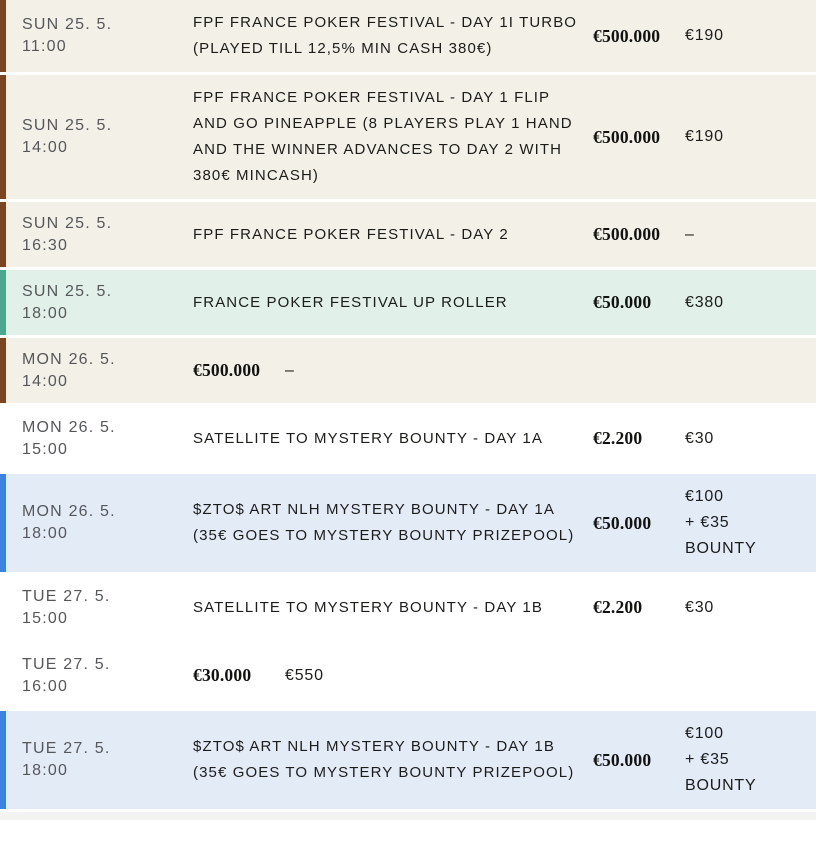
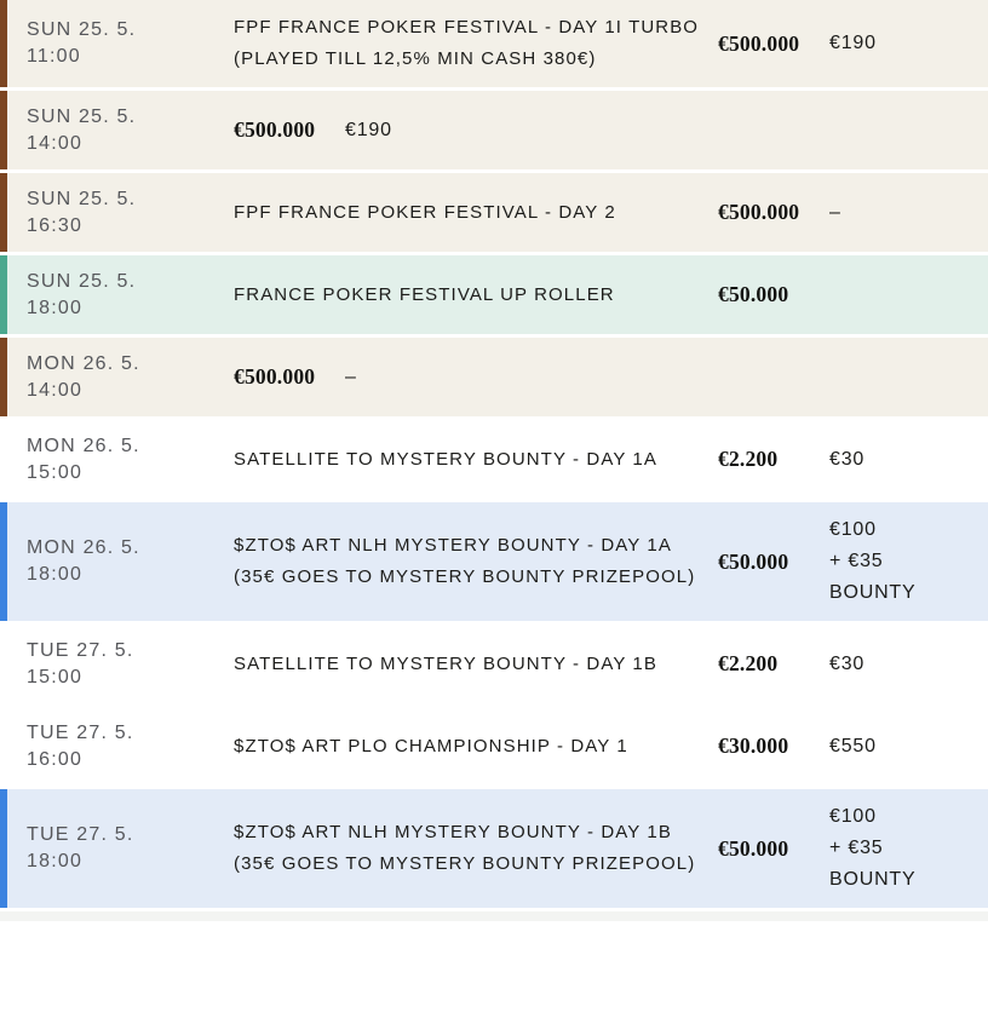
  SUN 25. 5.
  11:00
  FPF FRANCE POKER FESTIVAL - DAY 1I TURBO (PLAYED TILL 12,5% MIN CASH 380€)
  €500.000
  €190
  SUN 25. 5.
  14:00
- FPF FRANCE POKER FESTIVAL - DAY 1 FLIP AND GO PINEAPPLE (8 PLAYERS PLAY 1 HAND AND THE WINNER ADVANCES TO DAY 2 WITH 380€ MINCASH)
  €500.000
  €190
  SUN 25. 5.
  16:30
  FPF FRANCE POKER FESTIVAL - DAY 2
  €500.000
  –
  SUN 25. 5.
  18:00
  FRANCE POKER FESTIVAL UP ROLLER
  €50.000
- €380
  MON 26. 5.
  14:00
  €500.000
  –
  MON 26. 5.
  15:00
  SATELLITE TO MYSTERY BOUNTY - DAY 1A
  €2.200
  €30
  MON 26. 5.
  18:00
  $ZTO$ ART NLH MYSTERY BOUNTY - DAY 1A (35€ GOES TO MYSTERY BOUNTY PRIZEPOOL)
  €50.000
  €100
  + €35
  BOUNTY
  TUE 27. 5.
  15:00
  SATELLITE TO MYSTERY BOUNTY - DAY 1B
  €2.200
  €30
  TUE 27. 5.
  16:00
+ $ZTO$ ART PLO CHAMPIONSHIP - DAY 1
  €30.000
  €550
  TUE 27. 5.
  18:00
  $ZTO$ ART NLH MYSTERY BOUNTY - DAY 1B (35€ GOES TO MYSTERY BOUNTY PRIZEPOOL)
  €50.000
  €100
  + €35
  BOUNTY
